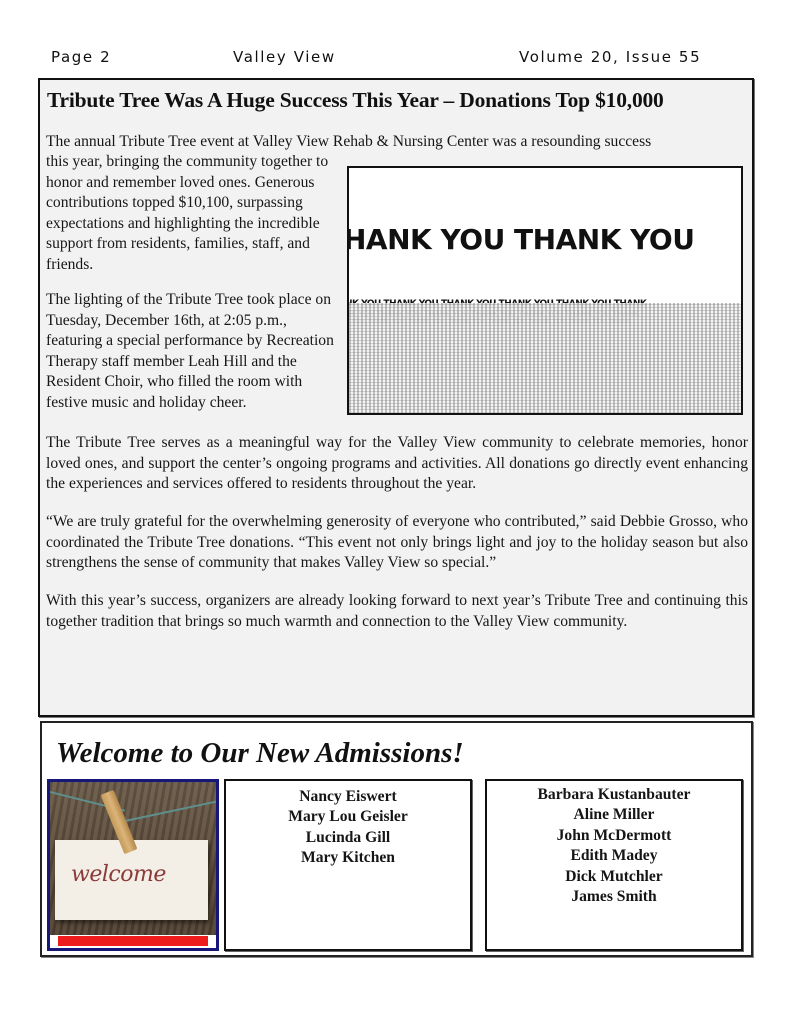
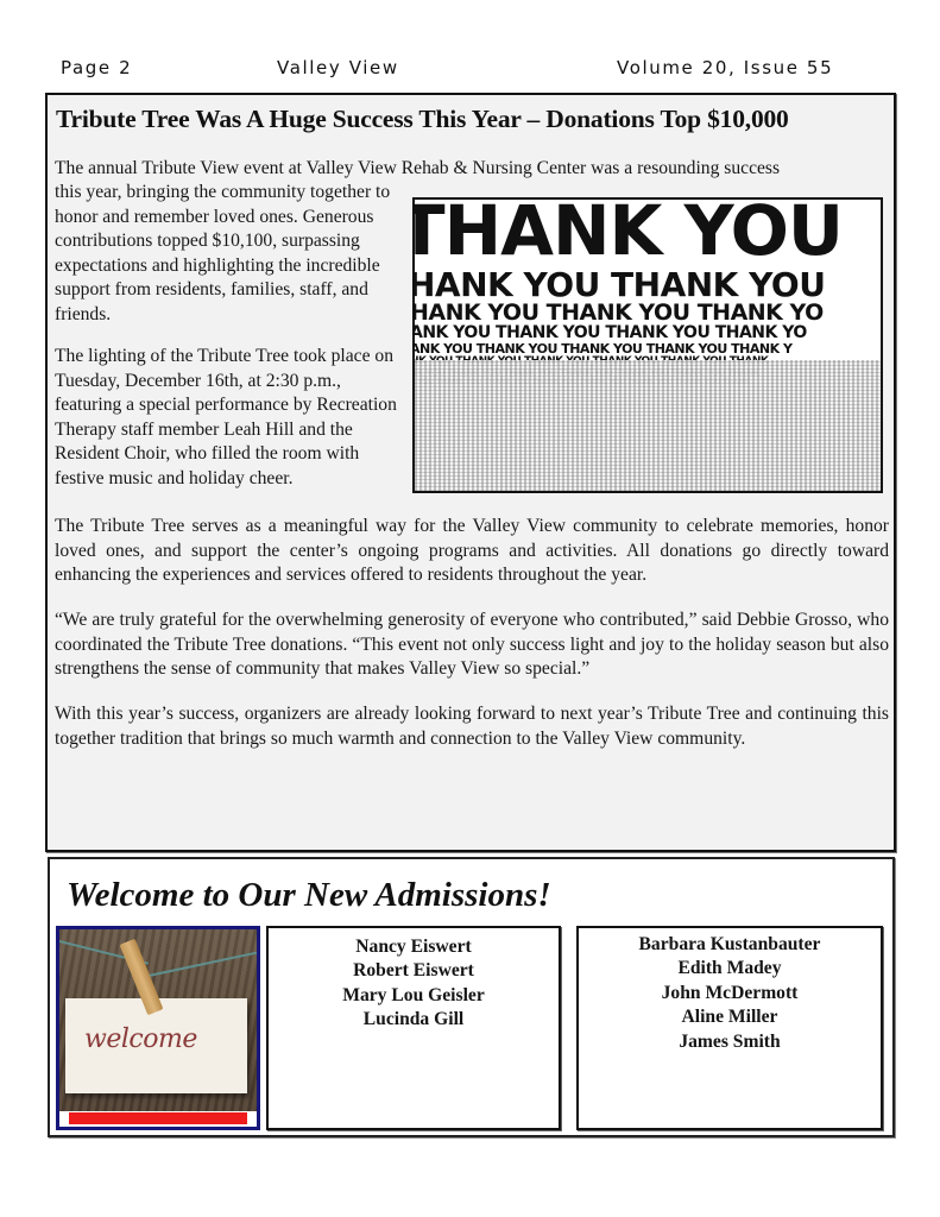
  Page 2
  Valley View
  Volume 20, Issue 55
  Tribute Tree Was A Huge Success This Year – Donations Top $10,000
- The annual Tribute Tree event at Valley View Rehab & Nursing Center was a resounding success
+ The annual Tribute View event at Valley View Rehab & Nursing Center was a resounding success
  this year, bringing the community together to honor and remember loved ones. Generous contributions topped $10,100, surpassing expectations and highlighting the incredible support from residents, families, staff, and friends.
- The lighting of the Tribute Tree took place on Tuesday, December 16th, at 2:05 p.m., featuring a special performance by Recreation Therapy staff member Leah Hill and the Resident Choir, who filled the room with festive music and holiday cheer.
+ The lighting of the Tribute Tree took place on Tuesday, December 16th, at 2:30 p.m., featuring a special performance by Recreation Therapy staff member Leah Hill and the Resident Choir, who filled the room with festive music and holiday cheer.
+ THANK YOU
  HANK YOU THANK YOU
+ HANK YOU THANK YOU THANK YO
+ ANK YOU THANK YOU THANK YOU THANK YO
+ ANK YOU THANK YOU THANK YOU THANK YOU THANK Y
- The Tribute Tree serves as a meaningful way for the Valley View community to celebrate memories, honor loved ones, and support the center’s ongoing programs and activities. All donations go directly event enhancing the experiences and services offered to residents throughout the year.
+ The Tribute Tree serves as a meaningful way for the Valley View community to celebrate memories, honor loved ones, and support the center’s ongoing programs and activities. All donations go directly toward enhancing the experiences and services offered to residents throughout the year.
- “We are truly grateful for the overwhelming generosity of everyone who contributed,” said Debbie Grosso, who coordinated the Tribute Tree donations. “This event not only brings light and joy to the holiday season but also strengthens the sense of community that makes Valley View so special.”
+ “We are truly grateful for the overwhelming generosity of everyone who contributed,” said Debbie Grosso, who coordinated the Tribute Tree donations. “This event not only success light and joy to the holiday season but also strengthens the sense of community that makes Valley View so special.”
  With this year’s success, organizers are already looking forward to next year’s Tribute Tree and continuing this together tradition that brings so much warmth and connection to the Valley View community.
  Welcome to Our New Admissions!
  welcome
  Nancy Eiswert
+ Robert Eiswert
  Mary Lou Geisler
  Lucinda Gill
- Mary Kitchen
  Barbara Kustanbauter
- Aline Miller
+ Edith Madey
  John McDermott
- Edith Madey
+ Aline Miller
- Dick Mutchler
  James Smith
